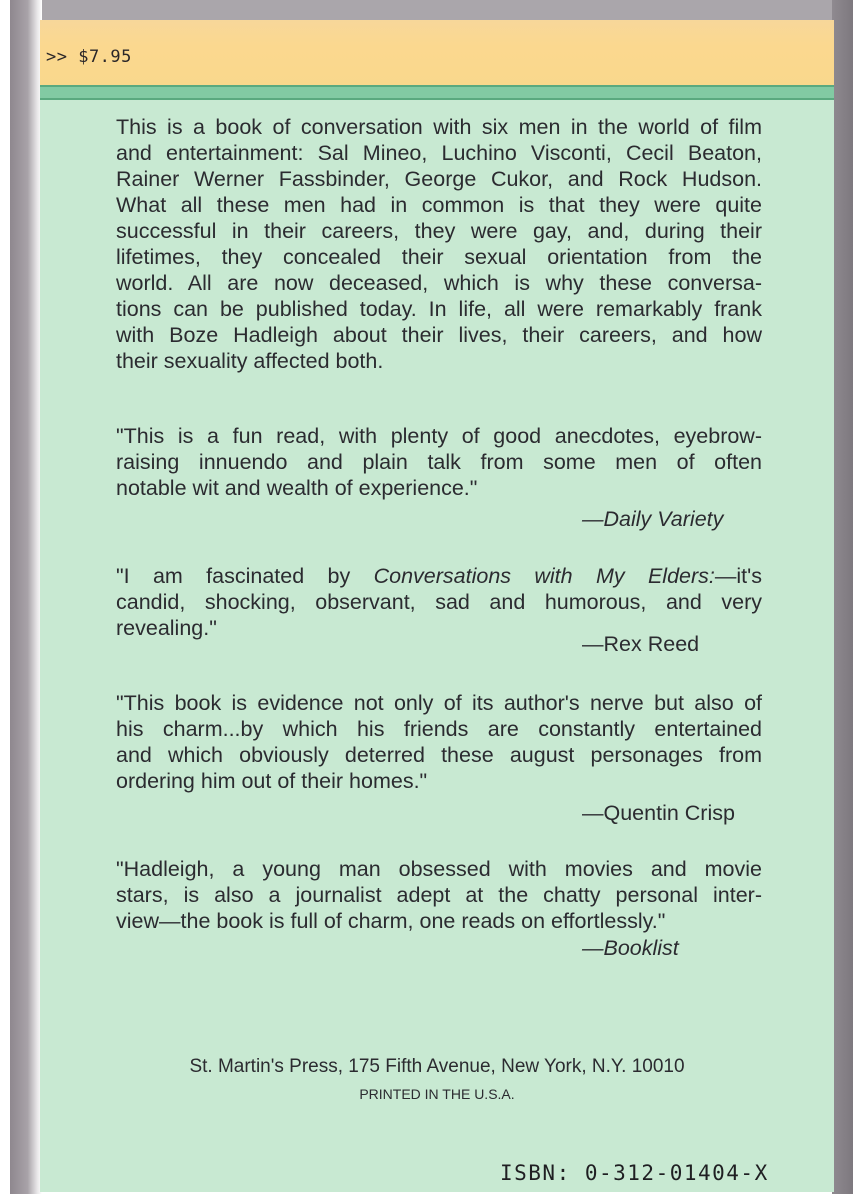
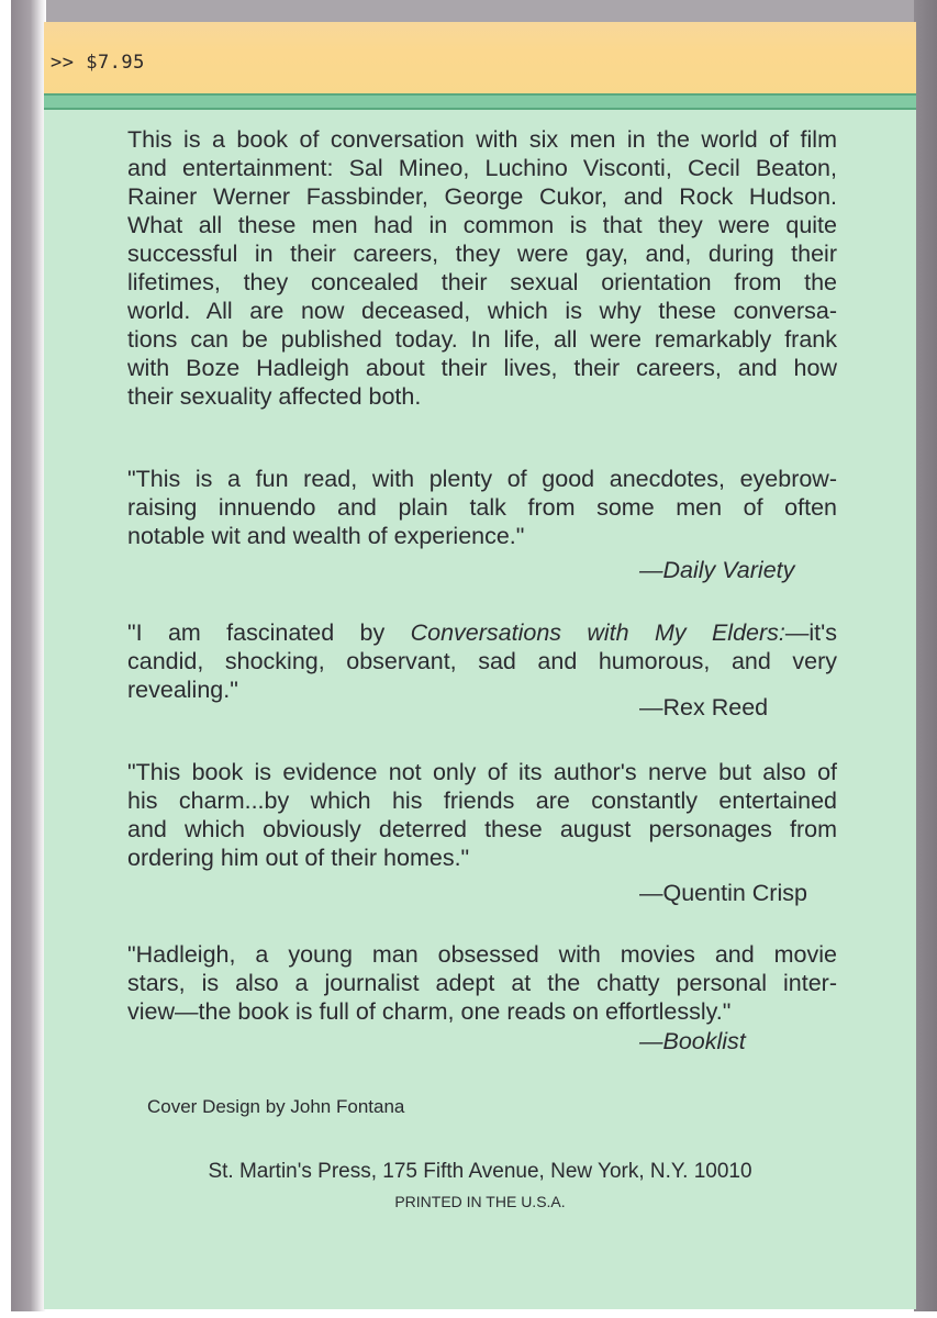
  >> $7.95
  This is a book of conversation with six men in the world of film
  and entertainment: Sal Mineo, Luchino Visconti, Cecil Beaton,
  Rainer Werner Fassbinder, George Cukor, and Rock Hudson.
  What all these men had in common is that they were quite
  successful in their careers, they were gay, and, during their
  lifetimes, they concealed their sexual orientation from the
  world. All are now deceased, which is why these conversa-
  tions can be published today. In life, all were remarkably frank
  with Boze Hadleigh about their lives, their careers, and how
  their sexuality affected both.
  "This is a fun read, with plenty of good anecdotes, eyebrow-
  raising innuendo and plain talk from some men of often
  notable wit and wealth of experience."
  —Daily Variety
  "I am fascinated by Conversations with My Elders:—it's
  candid, shocking, observant, sad and humorous, and very
  revealing."
  —Rex Reed
  "This book is evidence not only of its author's nerve but also of
  his charm...by which his friends are constantly entertained
  and which obviously deterred these august personages from
  ordering him out of their homes."
  —Quentin Crisp
  "Hadleigh, a young man obsessed with movies and movie
  stars, is also a journalist adept at the chatty personal inter-
  view—the book is full of charm, one reads on effortlessly."
  —Booklist
+ Cover Design by John Fontana
  St. Martin's Press, 175 Fifth Avenue, New York, N.Y. 10010
  PRINTED IN THE U.S.A.
- ISBN: 0-312-01404-X
